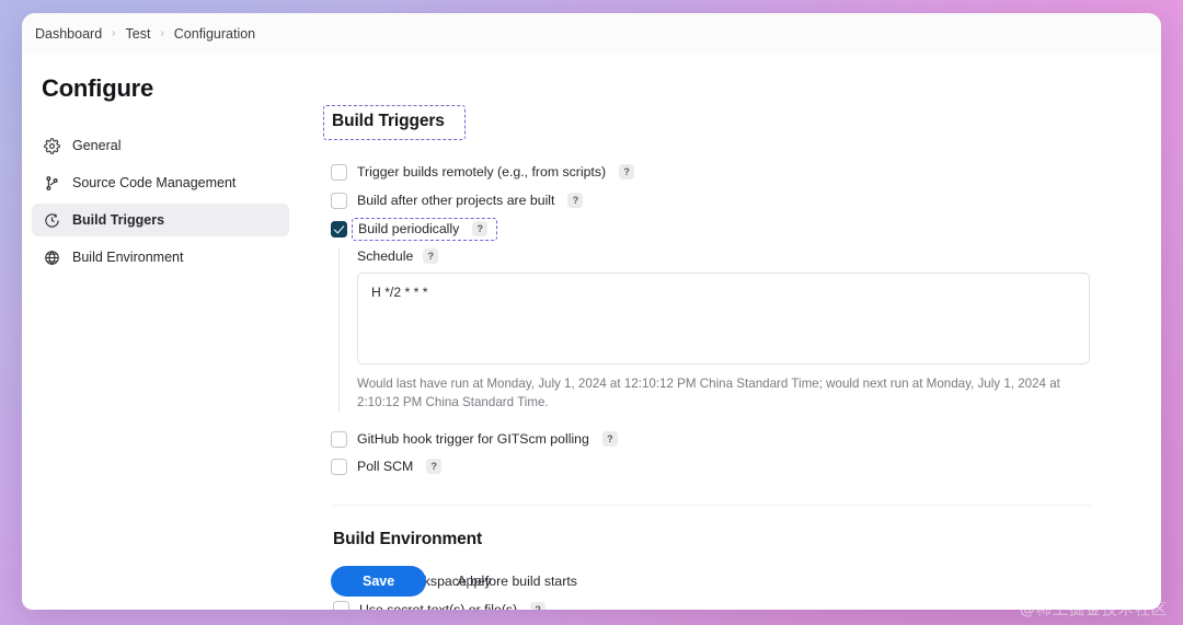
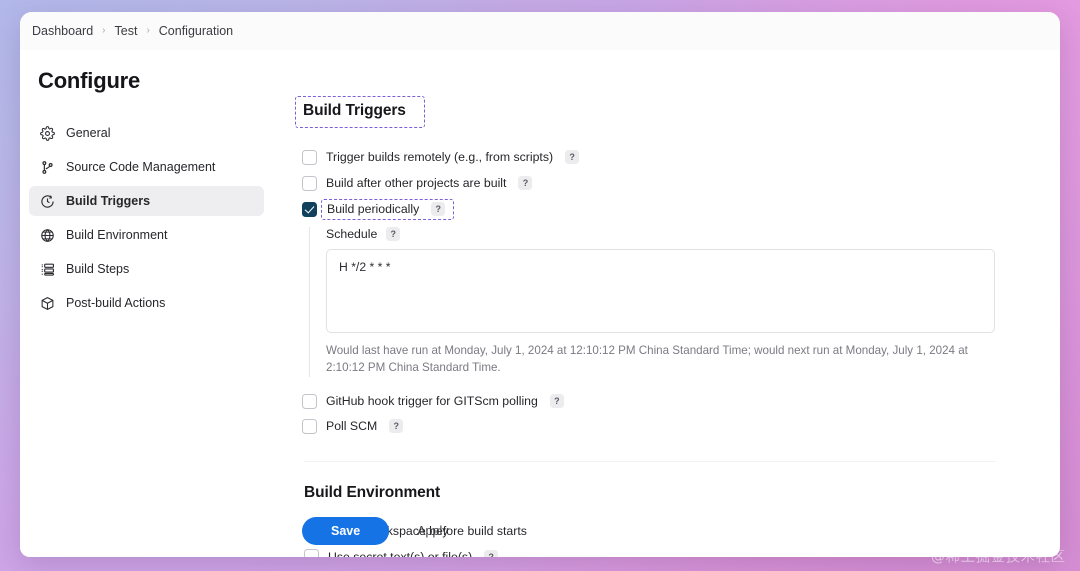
  Dashboard
  ›
  Test
  ›
  Configuration
  Configure
  General
  Source Code Management
  Build Triggers
  Build Environment
+ Build Steps
+ Post-build Actions
  Build Triggers
  Trigger builds remotely (e.g., from scripts)
  ?
  Build after other projects are built
  ?
  Build periodically
  ?
  Schedule
  ?
  H */2 * * *
  Would last have run at Monday, July 1, 2024 at 12:10:12 PM China Standard Time; would next run at Monday, July 1, 2024 at 2:10:12 PM China Standard Time.
  GitHub hook trigger for GITScm polling
  ?
  Poll SCM
  ?
  Build Environment
  kspace before build starts
  Use secret text(s) or file(s)
  ?
  Save
  Apply
  @稀土掘金技术社区
